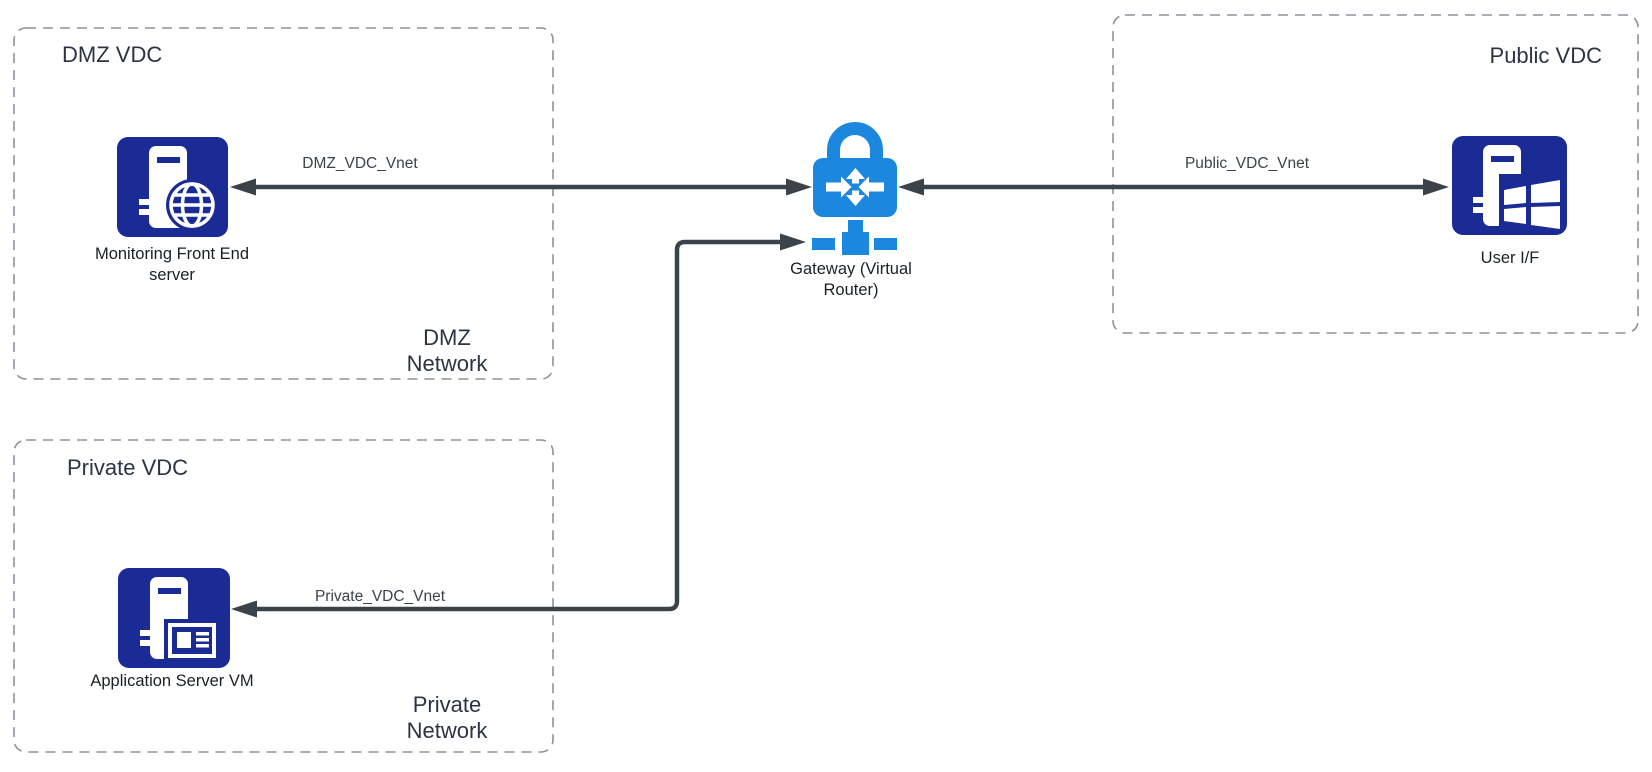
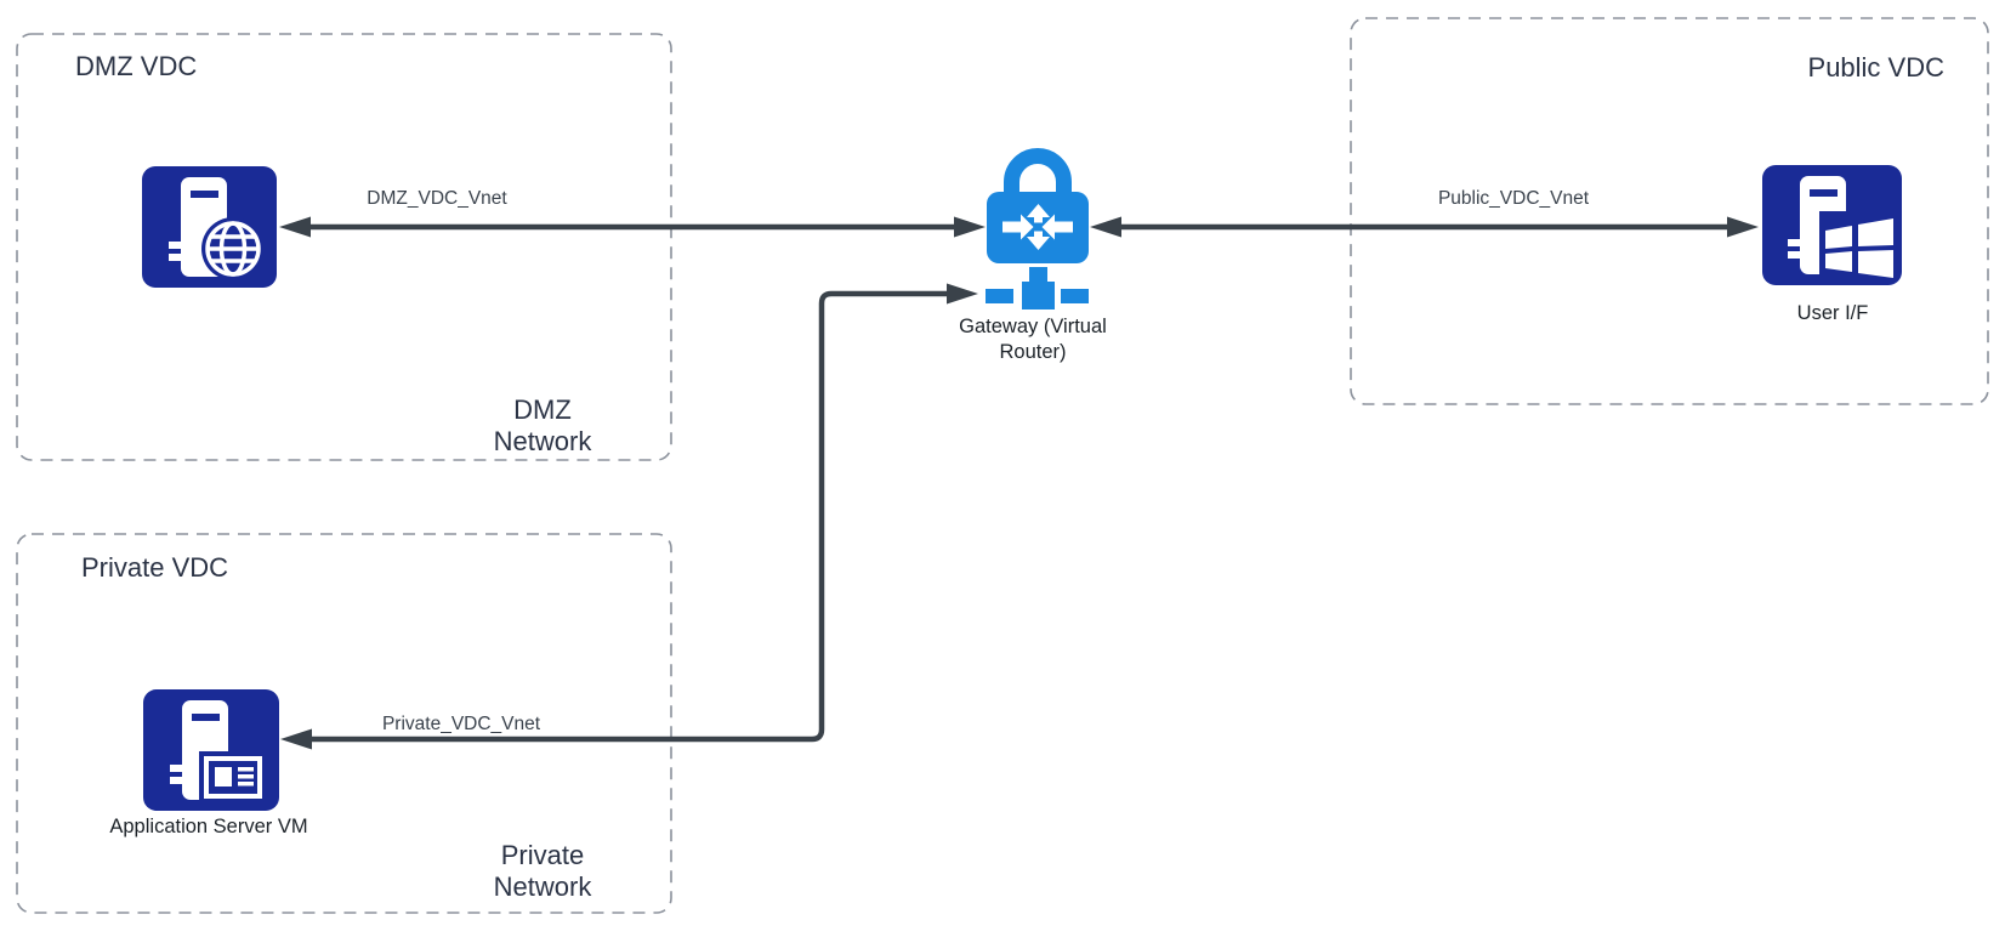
  DMZ VDC
  Private VDC
  Public VDC
  DMZ
  Network
  Private
  Network
- Monitoring Front End
- server
  Application Server VM
  User I/F
  Gateway (Virtual
  Router)
  DMZ_VDC_Vnet
  Public_VDC_Vnet
  Private_VDC_Vnet
